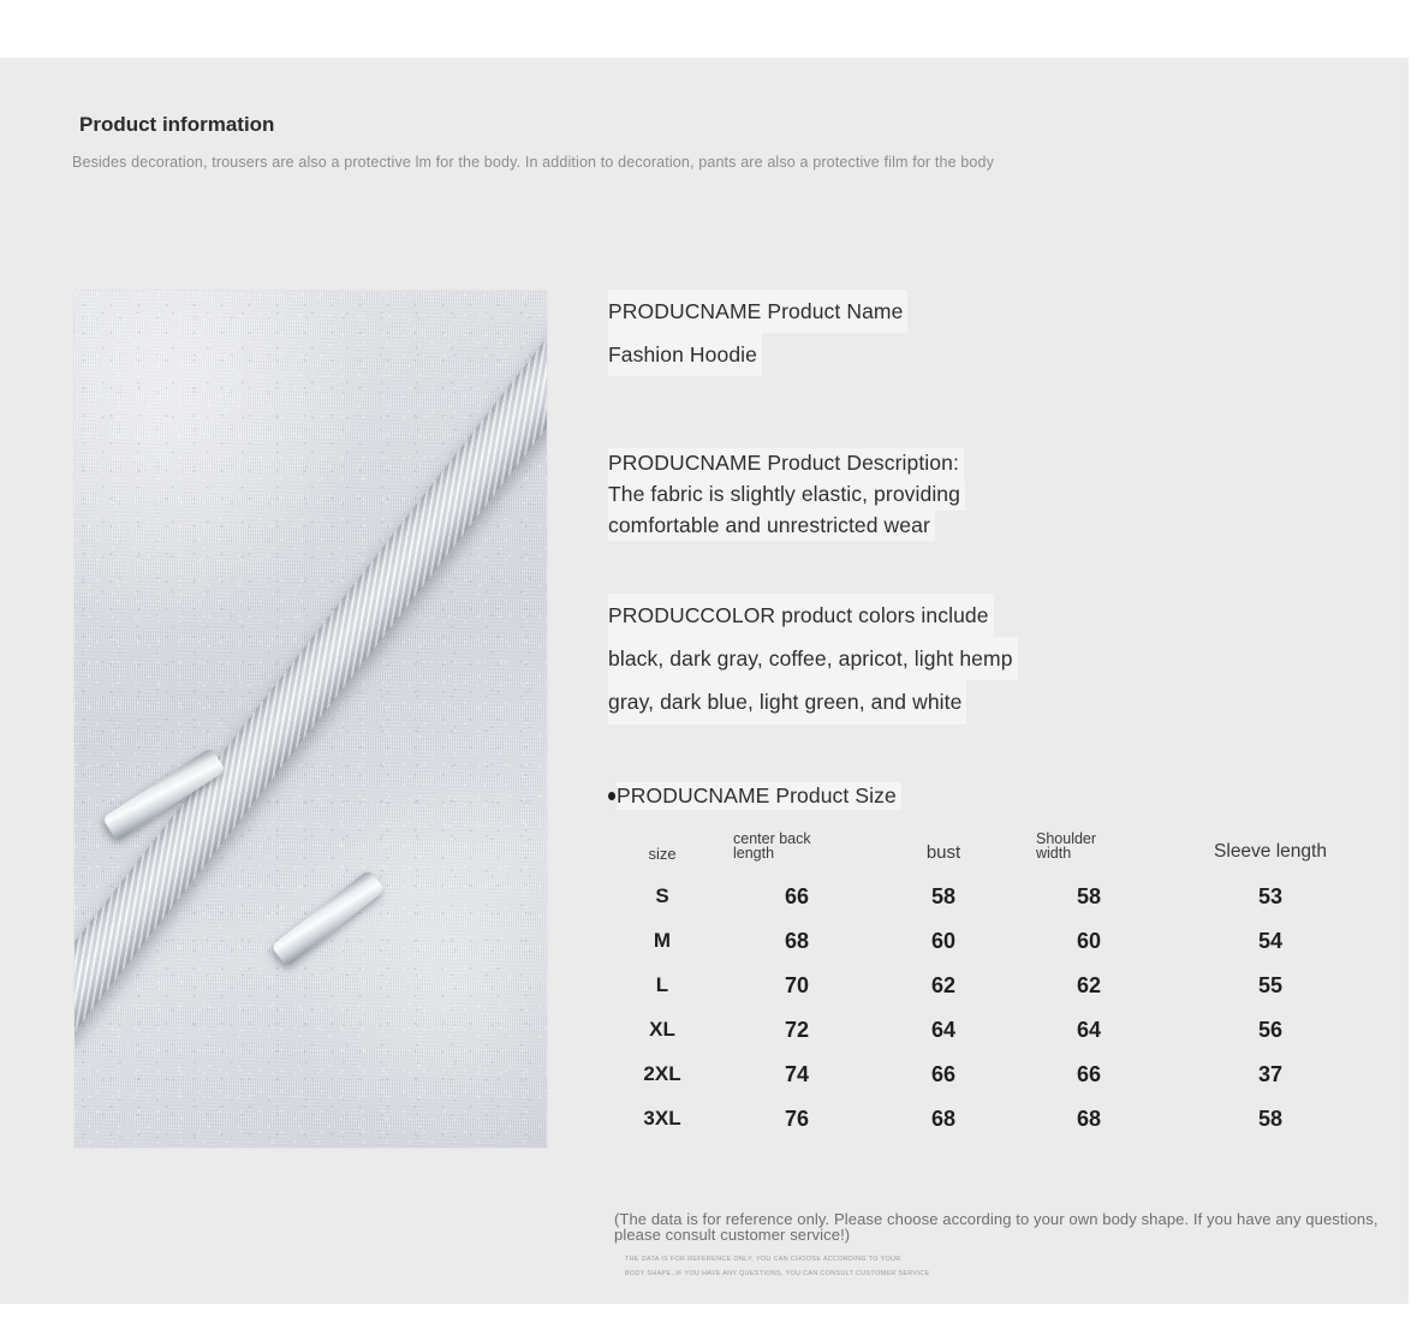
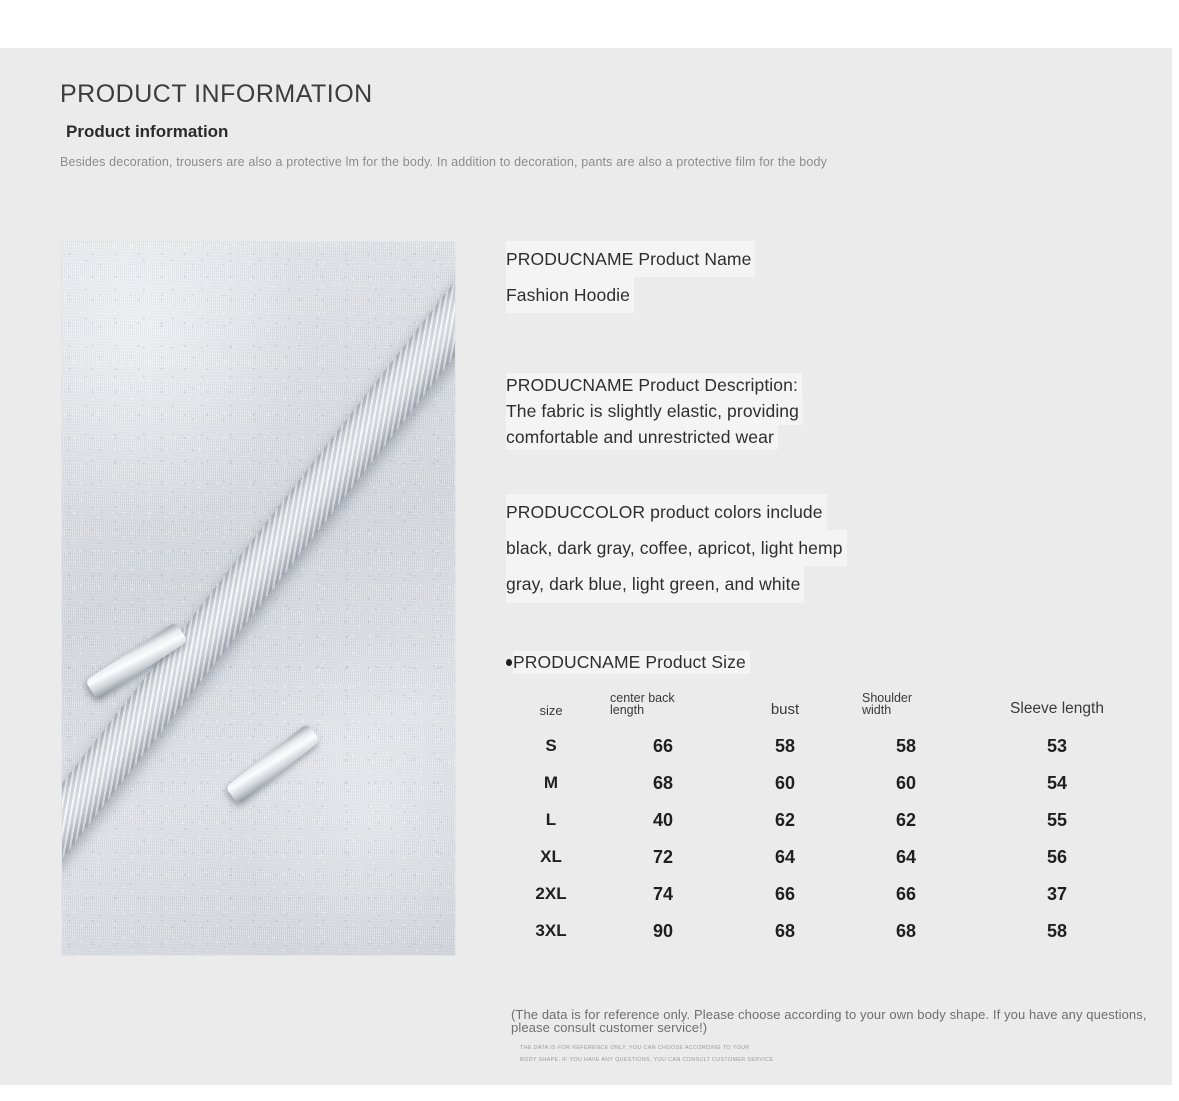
+ PRODUCT INFORMATION
  Product information
  Besides decoration, trousers are also a protective lm for the body. In addition to decoration, pants are also a protective film for the body
  PRODUCNAME Product Name
  Fashion Hoodie
  PRODUCNAME Product Description:
  The fabric is slightly elastic, providing
  comfortable and unrestricted wear
  PRODUCCOLOR product colors include
  black, dark gray, coffee, apricot, light hemp
  gray, dark blue, light green, and white
  PRODUCNAME Product Size
  size	center back length	bust	Shoulder width	Sleeve length
  S	66	58	58	53
  M	68	60	60	54
- L	70	62	62	55
+ L	40	62	62	55
  XL	72	64	64	56
  2XL	74	66	66	37
- 3XL	76	68	68	58
+ 3XL	90	68	68	58
  (The data is for reference only. Please choose according to your own body shape. If you have any questions, please consult customer service!)
